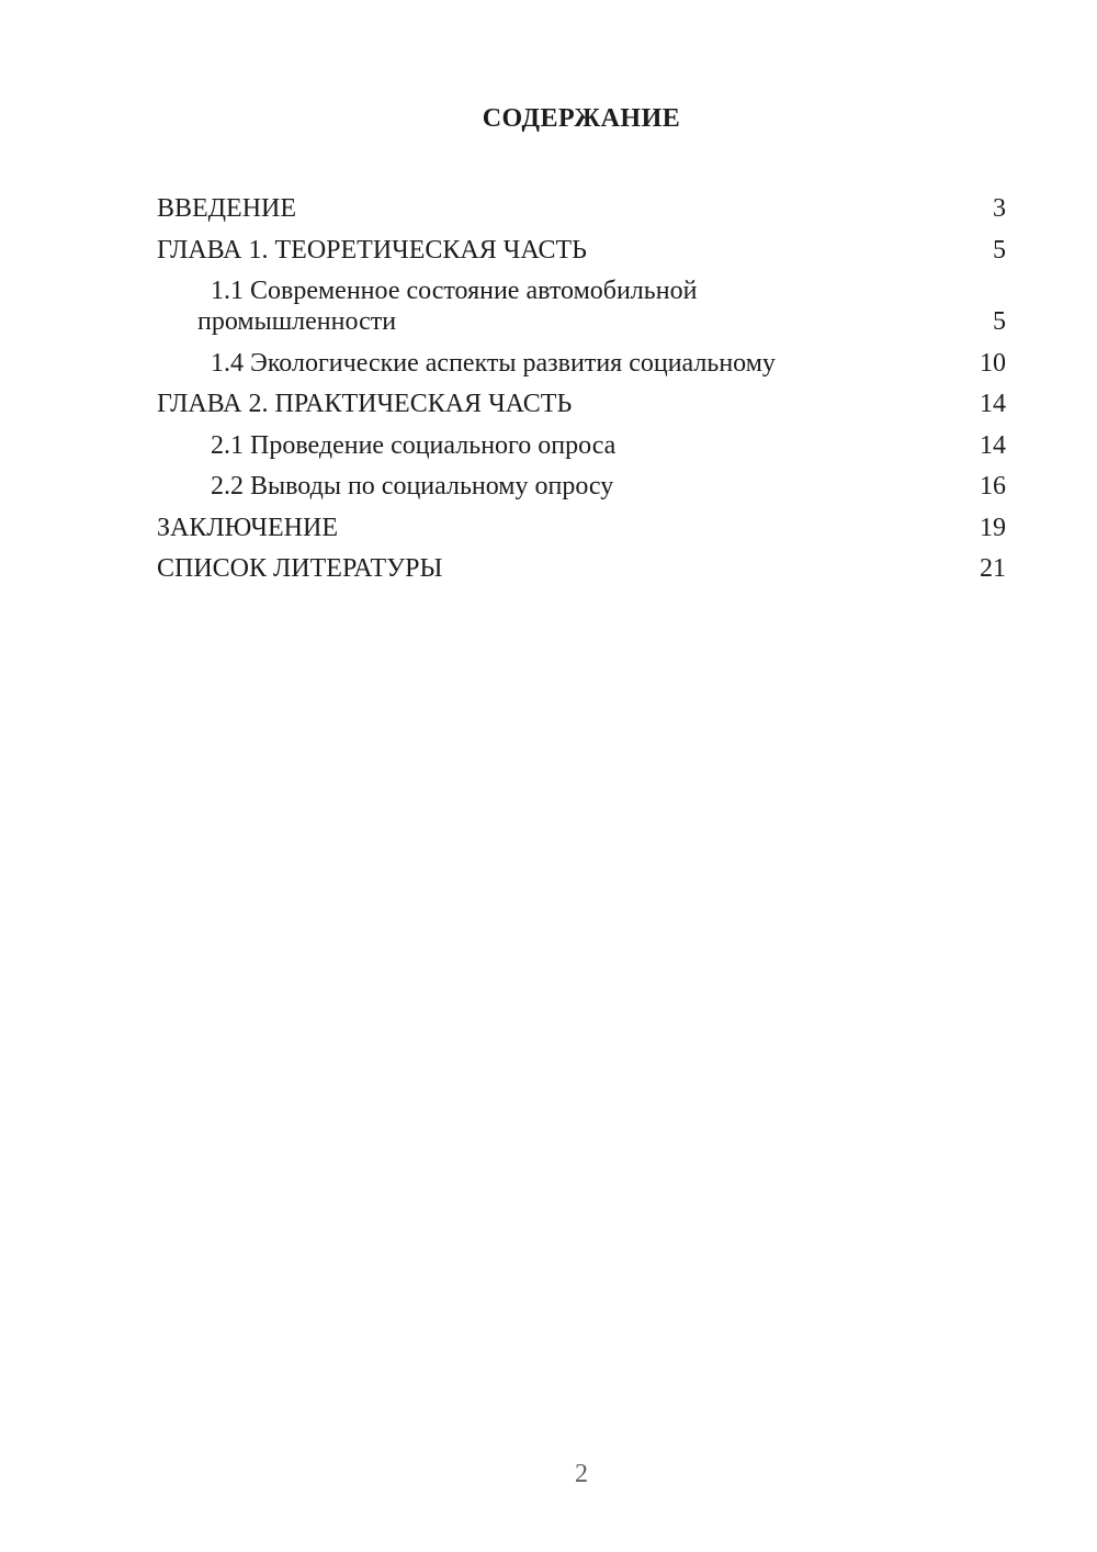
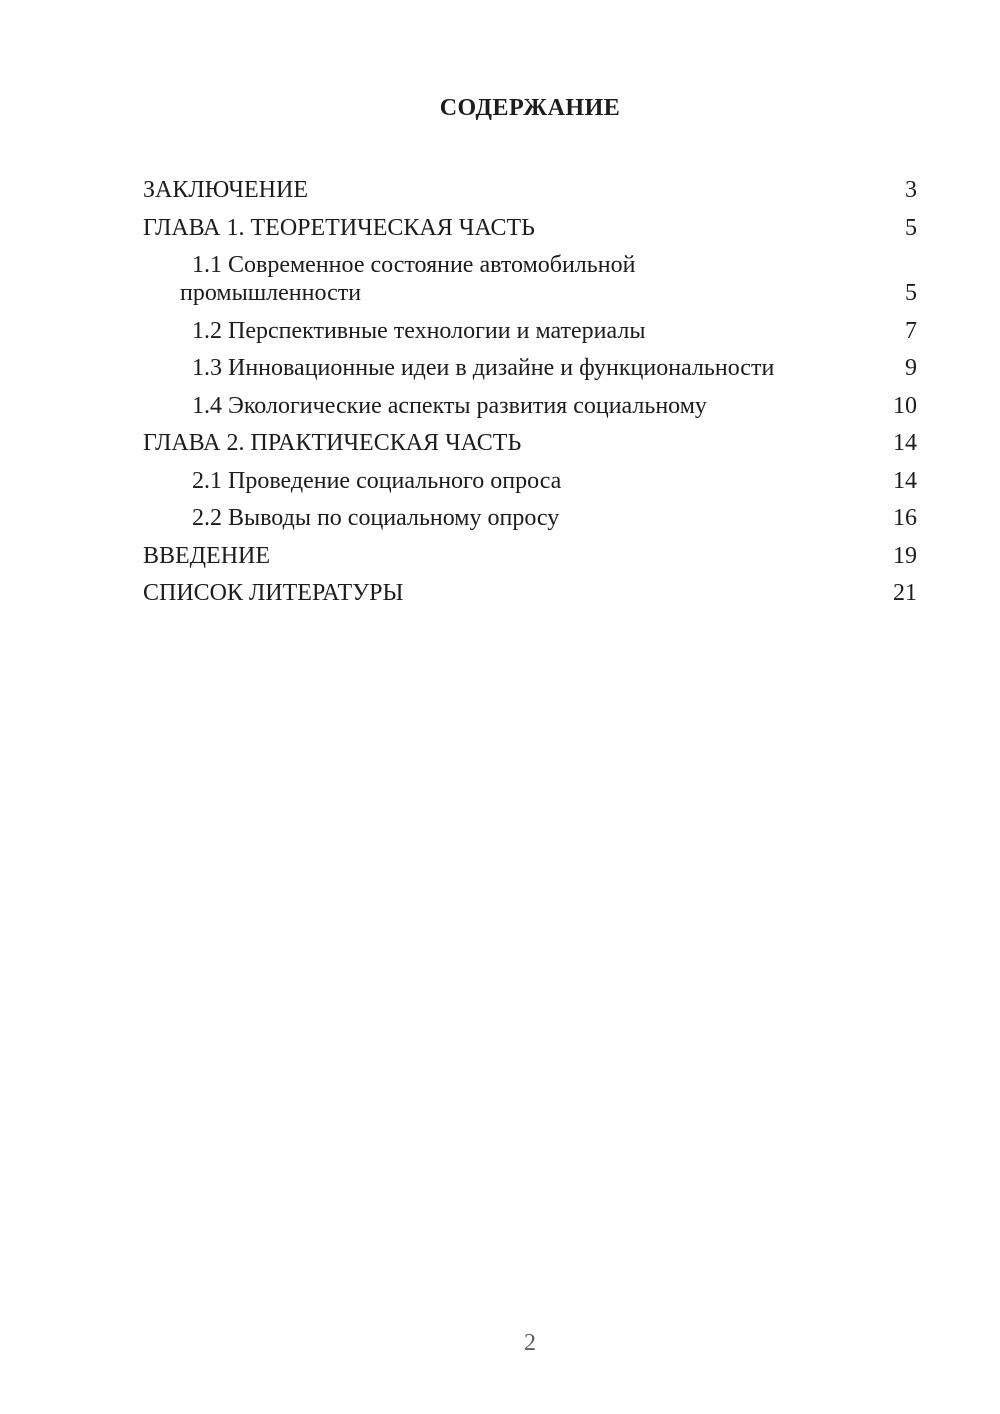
  СОДЕРЖАНИЕ
- ВВЕДЕНИЕ
+ ЗАКЛЮЧЕНИЕ
  3
  ГЛАВА 1. ТЕОРЕТИЧЕСКАЯ ЧАСТЬ
  5
  1.1 Современное состояние автомобильной
  промышленности
  5
+ 1.2 Перспективные технологии и материалы
+ 7
+ 1.3 Инновационные идеи в дизайне и функциональности
+ 9
  1.4 Экологические аспекты развития социальному
  10
  ГЛАВА 2. ПРАКТИЧЕСКАЯ ЧАСТЬ
  14
  2.1 Проведение социального опроса
  14
  2.2 Выводы по социальному опросу
  16
- ЗАКЛЮЧЕНИЕ
+ ВВЕДЕНИЕ
  19
  СПИСОК ЛИТЕРАТУРЫ
  21
  2
